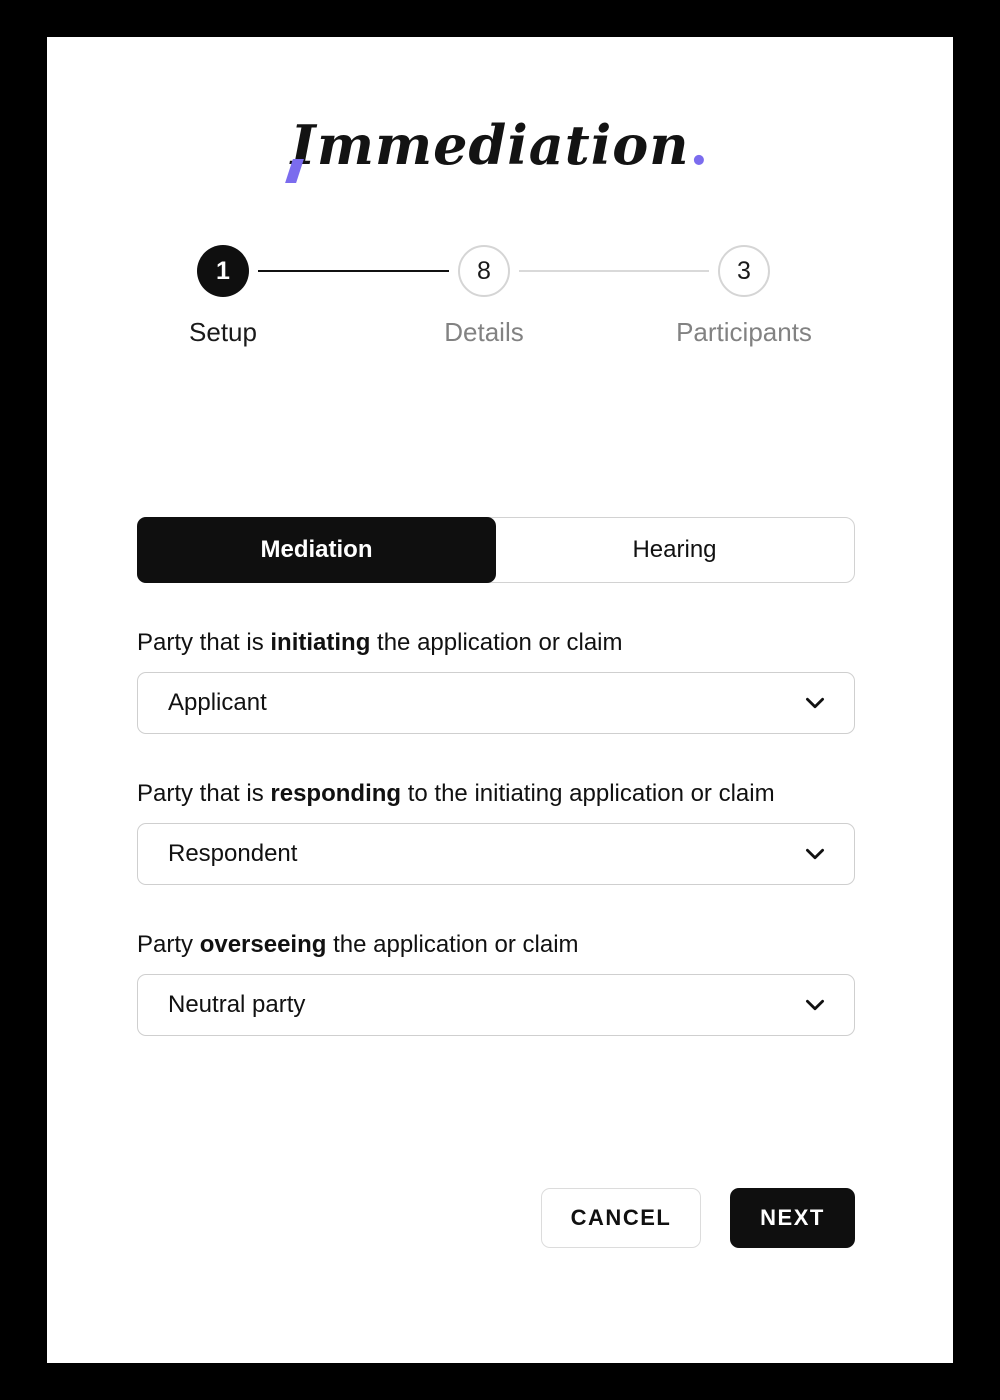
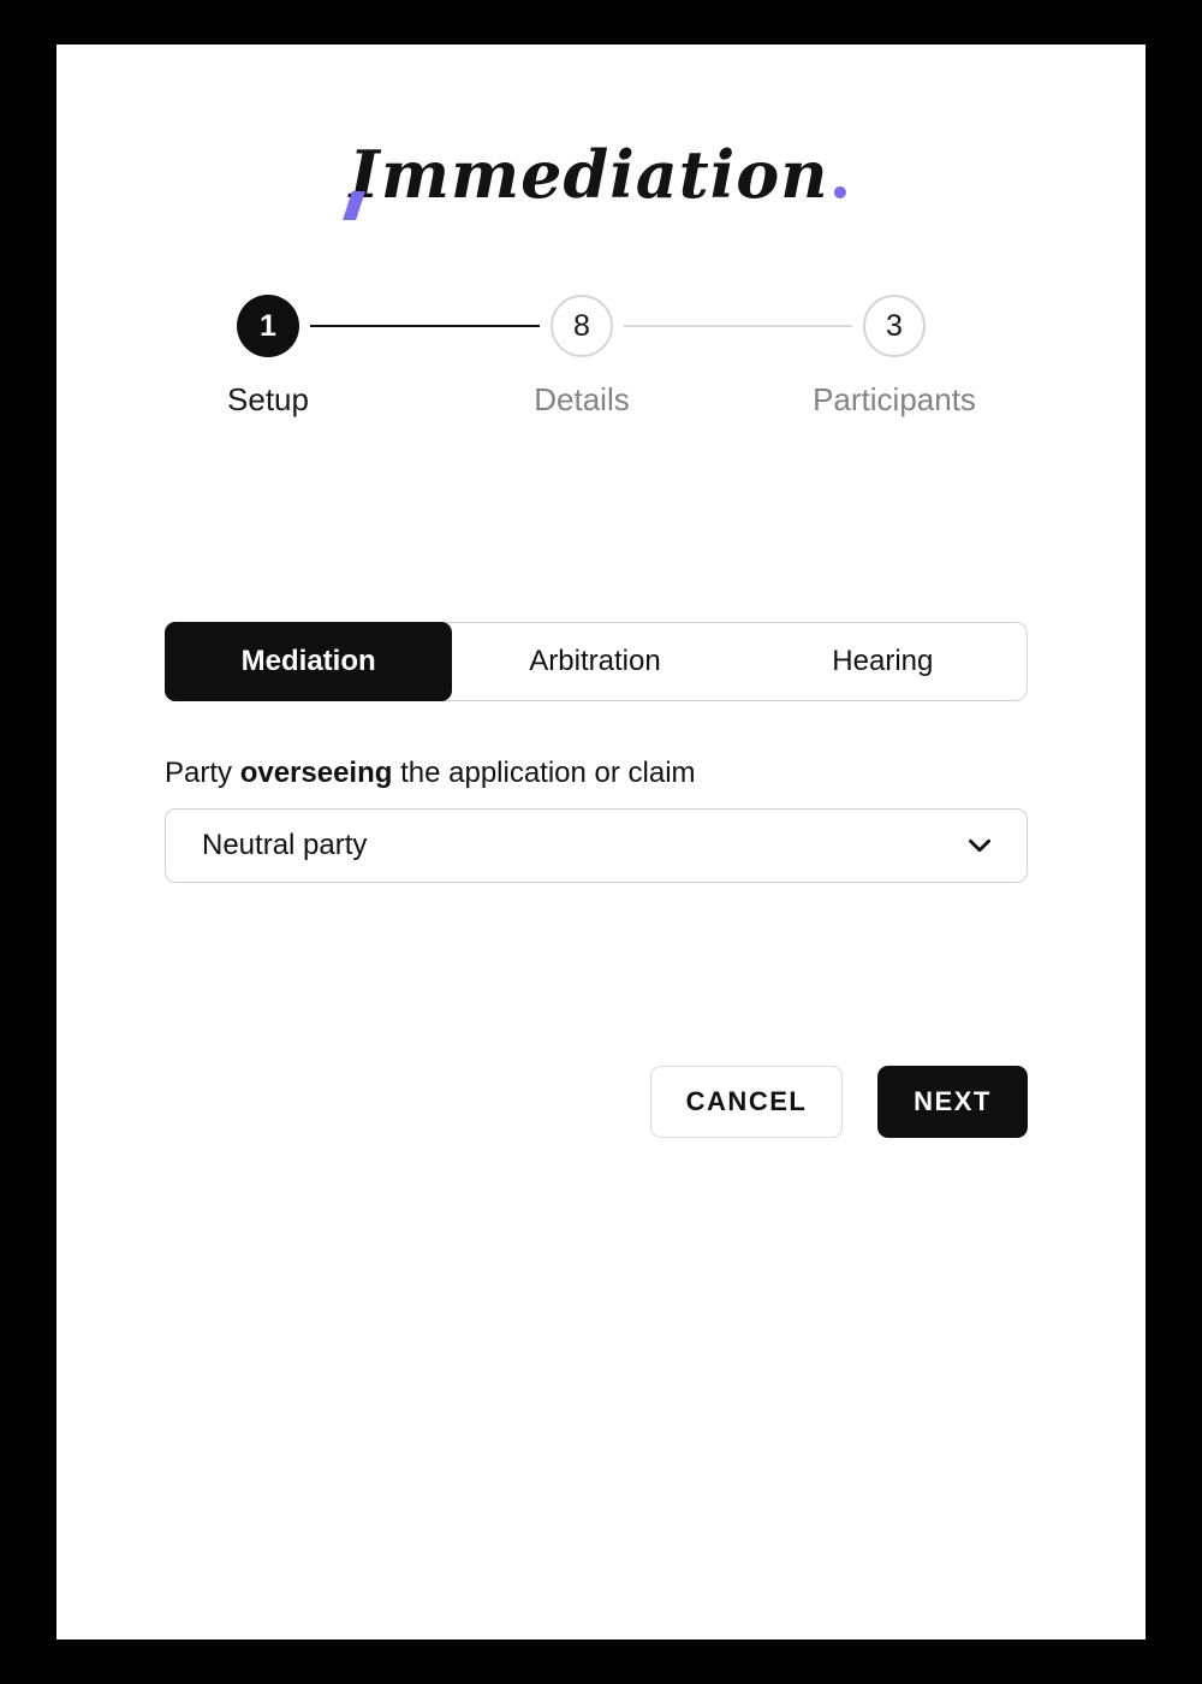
  Immediation.
  1
  8
  3
  Setup
  Details
  Participants
  Mediation
+ Arbitration
  Hearing
- Party that is initiating the application or claim
- Applicant
- Party that is responding to the initiating application or claim
- Respondent
  Party overseeing the application or claim
  Neutral party
  CANCEL
  NEXT
